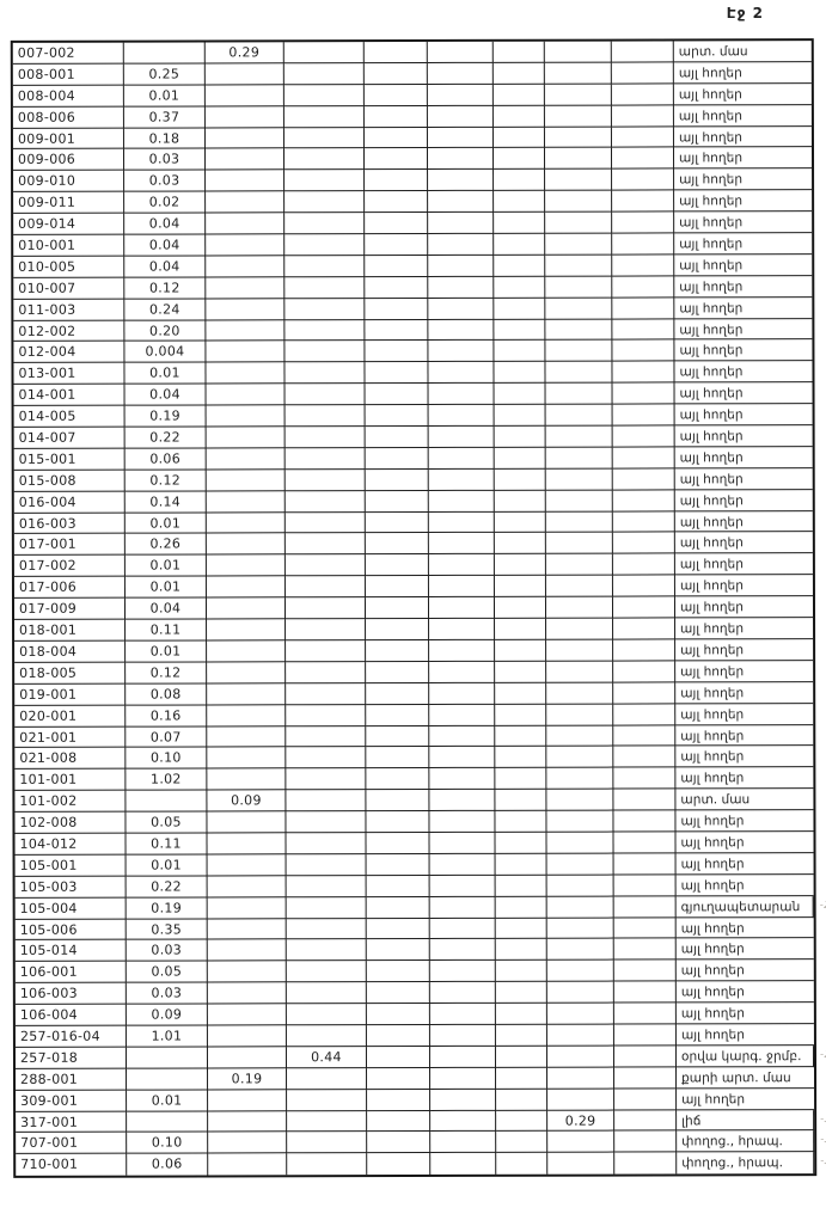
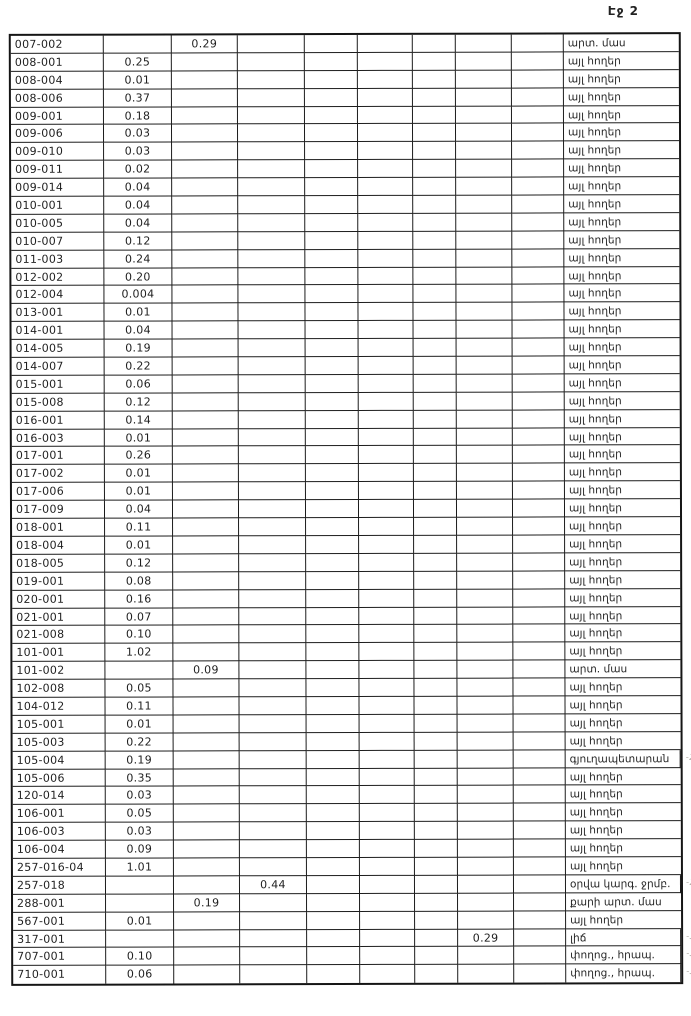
  Էջ 2
  007-002
  0.29
  արտ. մաս
  008-001
  0.25
  այլ հողեր
  008-004
  0.01
  այլ հողեր
  008-006
  0.37
  այլ հողեր
  009-001
  0.18
  այլ հողեր
  009-006
  0.03
  այլ հողեր
  009-010
  0.03
  այլ հողեր
  009-011
  0.02
  այլ հողեր
  009-014
  0.04
  այլ հողեր
  010-001
  0.04
  այլ հողեր
  010-005
  0.04
  այլ հողեր
  010-007
  0.12
  այլ հողեր
  011-003
  0.24
  այլ հողեր
  012-002
  0.20
  այլ հողեր
  012-004
  0.004
  այլ հողեր
  013-001
  0.01
  այլ հողեր
  014-001
  0.04
  այլ հողեր
  014-005
  0.19
  այլ հողեր
  014-007
  0.22
  այլ հողեր
  015-001
  0.06
  այլ հողեր
  015-008
  0.12
  այլ հողեր
- 016-004
+ 016-001
  0.14
  այլ հողեր
  016-003
  0.01
  այլ հողեր
  017-001
  0.26
  այլ հողեր
  017-002
  0.01
  այլ հողեր
  017-006
  0.01
  այլ հողեր
  017-009
  0.04
  այլ հողեր
  018-001
  0.11
  այլ հողեր
  018-004
  0.01
  այլ հողեր
  018-005
  0.12
  այլ հողեր
  019-001
  0.08
  այլ հողեր
  020-001
  0.16
  այլ հողեր
  021-001
  0.07
  այլ հողեր
  021-008
  0.10
  այլ հողեր
  101-001
  1.02
  այլ հողեր
  101-002
  0.09
  արտ. մաս
  102-008
  0.05
  այլ հողեր
  104-012
  0.11
  այլ հողեր
  105-001
  0.01
  այլ հողեր
  105-003
  0.22
  այլ հողեր
  105-004
  0.19
  գյուղապետարան
  105-006
  0.35
  այլ հողեր
- 105-014
+ 120-014
  0.03
  այլ հողեր
  106-001
  0.05
  այլ հողեր
  106-003
  0.03
  այլ հողեր
  106-004
  0.09
  այլ հողեր
  257-016-04
  1.01
  այլ հողեր
  257-018
  0.44
  օրվա կարգ. ջրմբ.
  288-001
  0.19
  քարի արտ. մաս
- 309-001
+ 567-001
  0.01
  այլ հողեր
  317-001
  0.29
  լիճ
  707-001
  0.10
  փողոց., հրապ.
  710-001
  0.06
  փողոց., հրապ.
